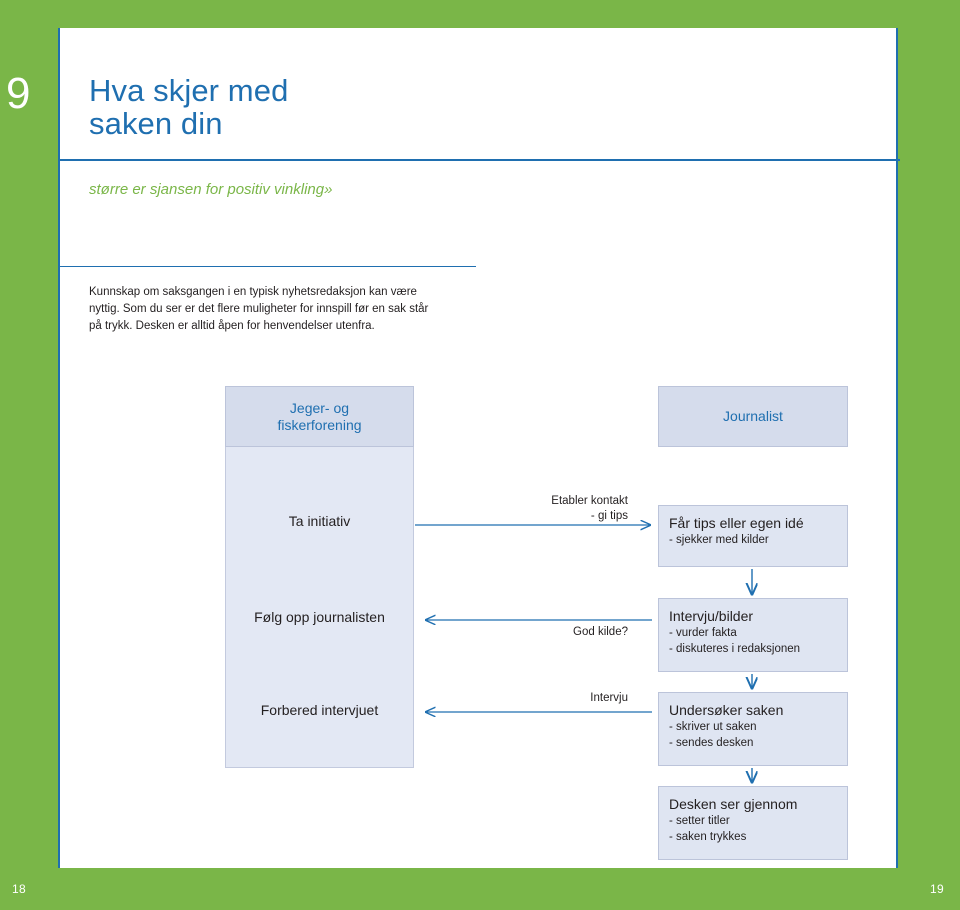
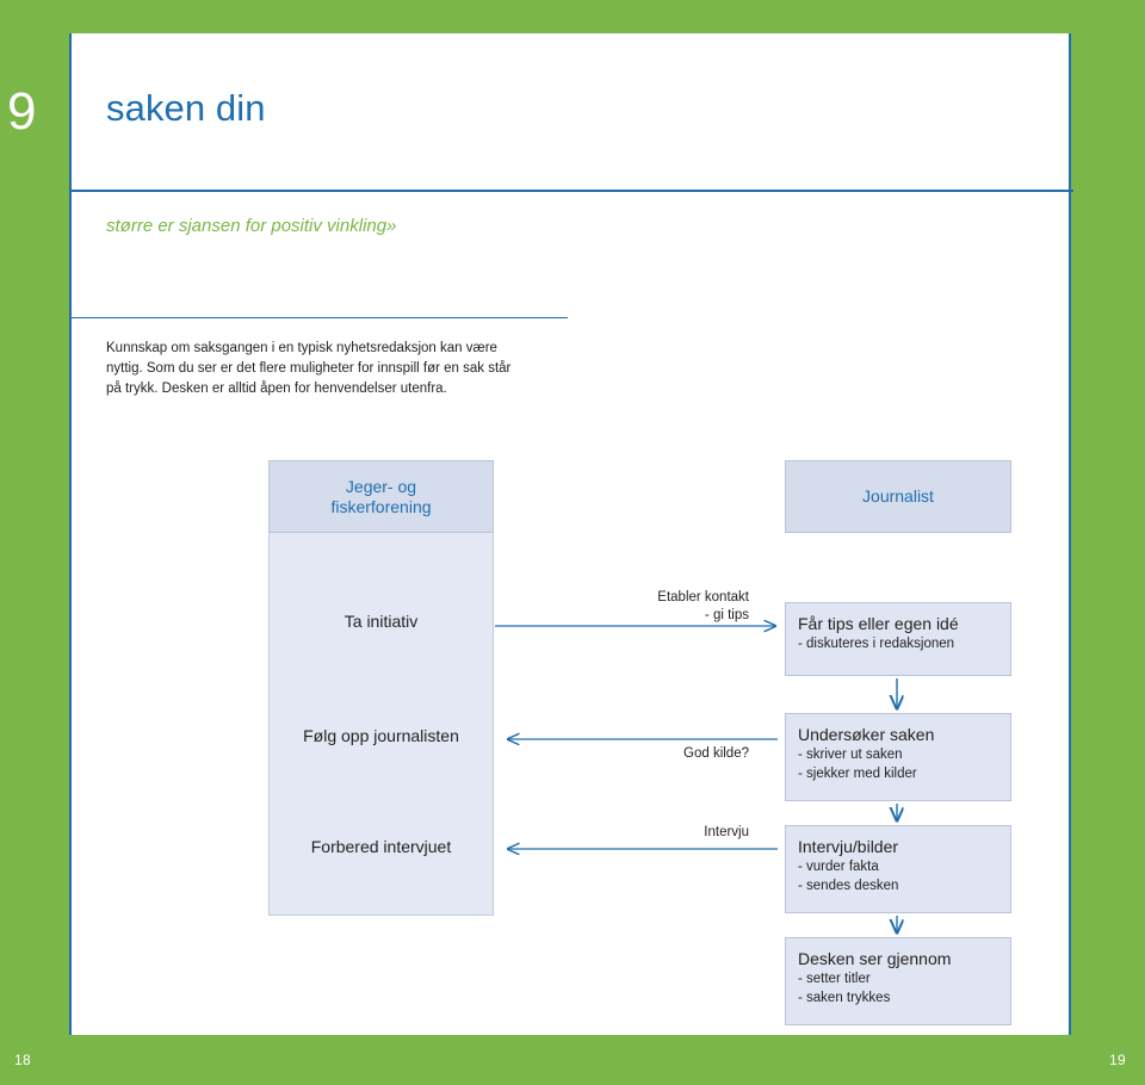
  9
  18
  19
- Hva skjer med
  saken din
  større er sjansen for positiv vinkling»
  Kunnskap om saksgangen i en typisk nyhetsredaksjon kan være nyttig. Som du ser er det flere muligheter for innspill før en sak står på trykk. Desken er alltid åpen for henvendelser utenfra.
  Jeger- og
  fiskerforening
  Journalist
  Ta initiativ
  Følg opp journalisten
  Forbered intervjuet
  Etabler kontakt
  - gi tips
  God kilde?
  Intervju
  Får tips eller egen idé
- - sjekker med kilder
+ - diskuteres i redaksjonen
- Intervju/bilder
+ Undersøker saken
- - vurder fakta
+ - skriver ut saken
- - diskuteres i redaksjonen
+ - sjekker med kilder
- Undersøker saken
+ Intervju/bilder
- - skriver ut saken
+ - vurder fakta
  - sendes desken
  Desken ser gjennom
  - setter titler
  - saken trykkes
